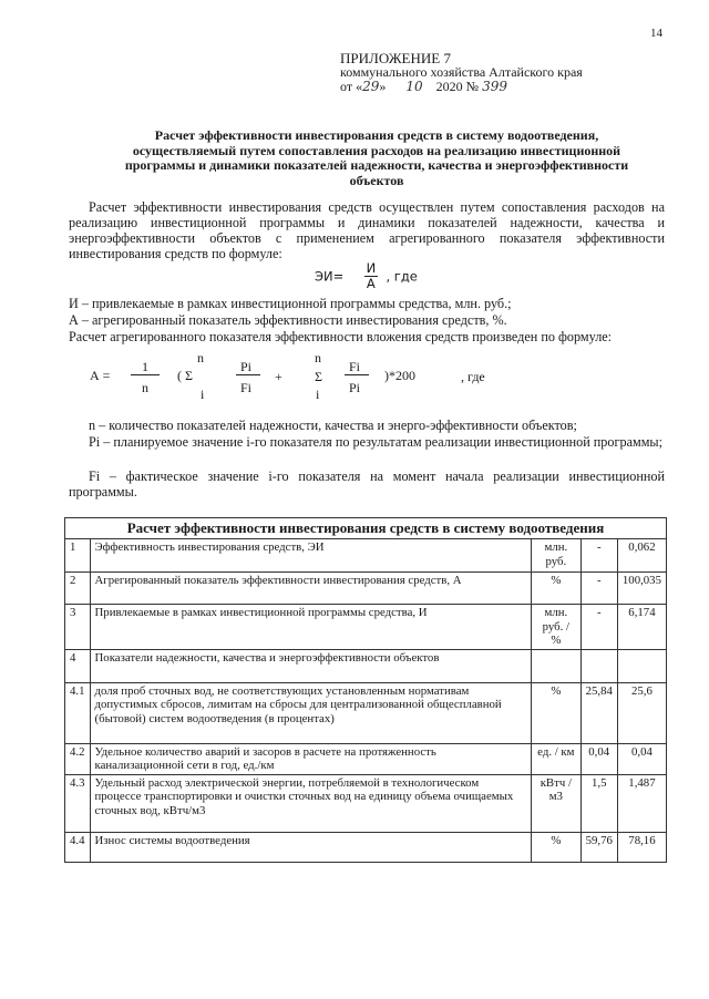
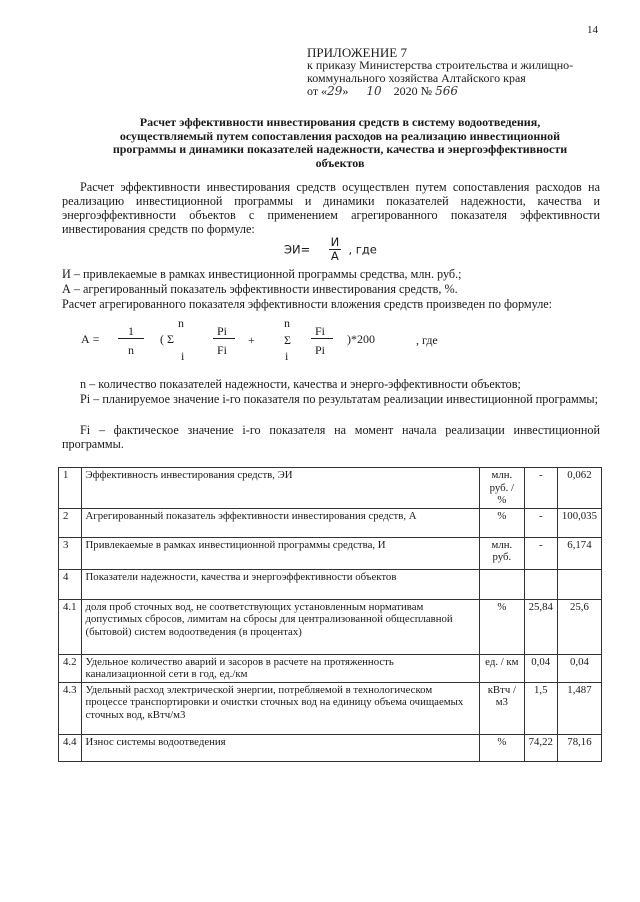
  14
  ПРИЛОЖЕНИЕ 7
+ к приказу Министерства строительства и жилищно-
  коммунального хозяйства Алтайского края
- от «29» 10 2020 № 399
+ от «29» 10 2020 № 566
  Расчет эффективности инвестирования средств в систему водоотведения, осуществляемый путем сопоставления расходов на реализацию инвестиционной программы и динамики показателей надежности, качества и энергоэффективности объектов
  Расчет эффективности инвестирования средств осуществлен путем сопоставления расходов на реализацию инвестиционной программы и динамики показателей надежности, качества и энергоэффективности объектов с применением агрегированного показателя эффективности инвестирования средств по формуле:
  ЭИ=
  И
  А
  , где
  И – привлекаемые в рамках инвестиционной программы средства, млн. руб.;
  А – агрегированный показатель эффективности инвестирования средств, %.
  Расчет агрегированного показателя эффективности вложения средств произведен по формуле:
  А =
  1
  n
  ( Σ
  n
  i
  Pi
  Fi
  +
  n
  Σ
  i
  Fi
  Pi
  )*200
  , где
  n – количество показателей надежности, качества и энерго-эффективности объектов;
  Pi – планируемое значение i-го показателя по результатам реализации инвестиционной программы;
  Fi – фактическое значение i-го показателя на момент начала реализации инвестиционной программы.
- Расчет эффективности инвестирования средств в систему водоотведения
- 1	Эффективность инвестирования средств, ЭИ	млн. руб.	-	0,062
+ 1	Эффективность инвестирования средств, ЭИ	млн. руб. / %	-	0,062
  2	Агрегированный показатель эффективности инвестирования средств, А	%	-	100,035
- 3	Привлекаемые в рамках инвестиционной программы средства, И	млн. руб. / %	-	6,174
+ 3	Привлекаемые в рамках инвестиционной программы средства, И	млн. руб.	-	6,174
  4	Показатели надежности, качества и энергоэффективности объектов
  4.1	доля проб сточных вод, не соответствующих установленным нормативам допустимых сбросов, лимитам на сбросы для централизованной общесплавной (бытовой) систем водоотведения (в процентах)	%	25,84	25,6
  4.2	Удельное количество аварий и засоров в расчете на протяженность канализационной сети в год, ед./км	ед. / км	0,04	0,04
  4.3	Удельный расход электрической энергии, потребляемой в технологическом процессе транспортировки и очистки сточных вод на единицу объема очищаемых сточных вод, кВтч/м3	кВтч / м3	1,5	1,487
- 4.4	Износ системы водоотведения	%	59,76	78,16
+ 4.4	Износ системы водоотведения	%	74,22	78,16
